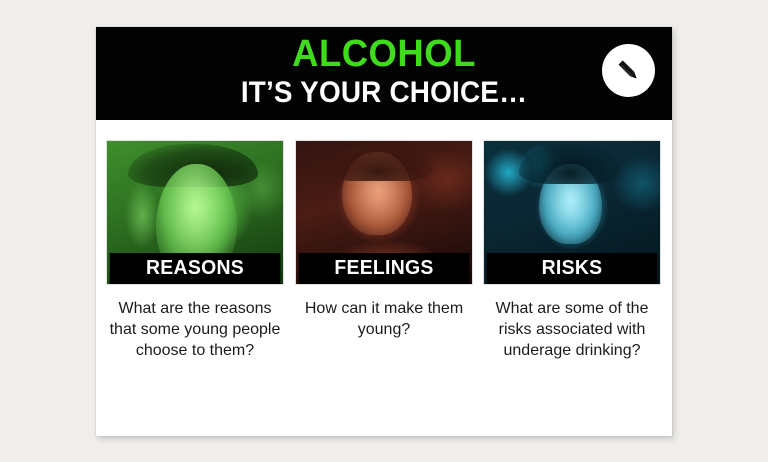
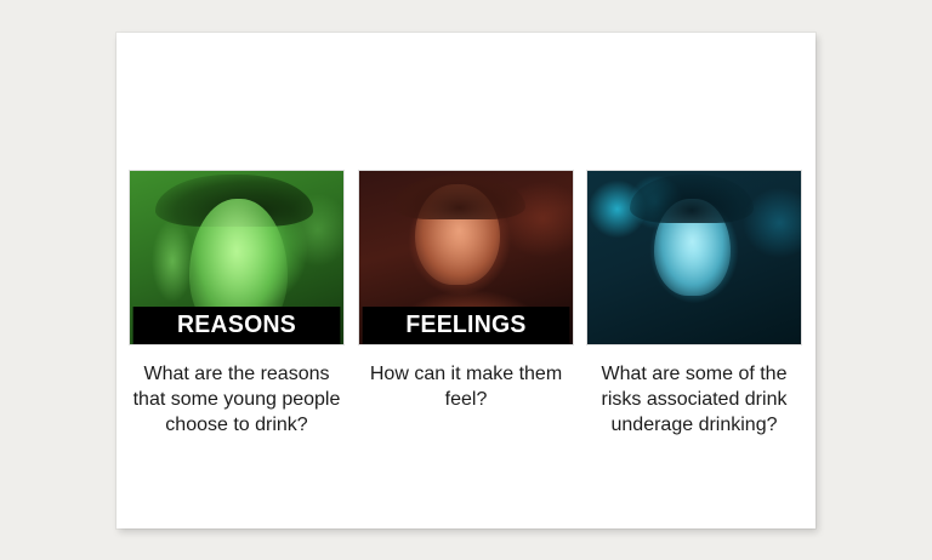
- ALCOHOL
- IT’S YOUR CHOICE…
  REASONS
- What are the reasons that some young people choose to them?
+ What are the reasons that some young people choose to drink?
  FEELINGS
- How can it make them young?
+ How can it make them feel?
- RISKS
- What are some of the risks associated with underage drinking?
+ What are some of the risks associated drink underage drinking?
